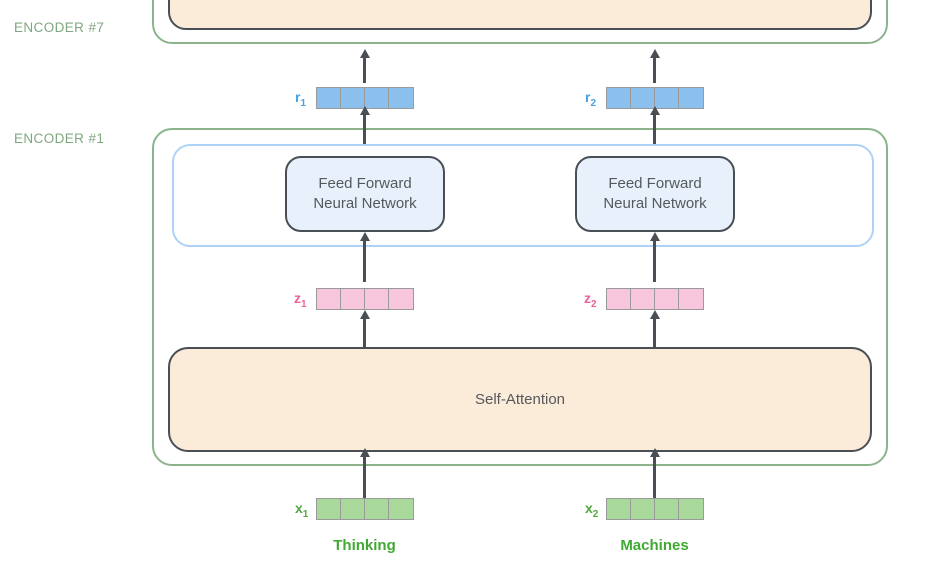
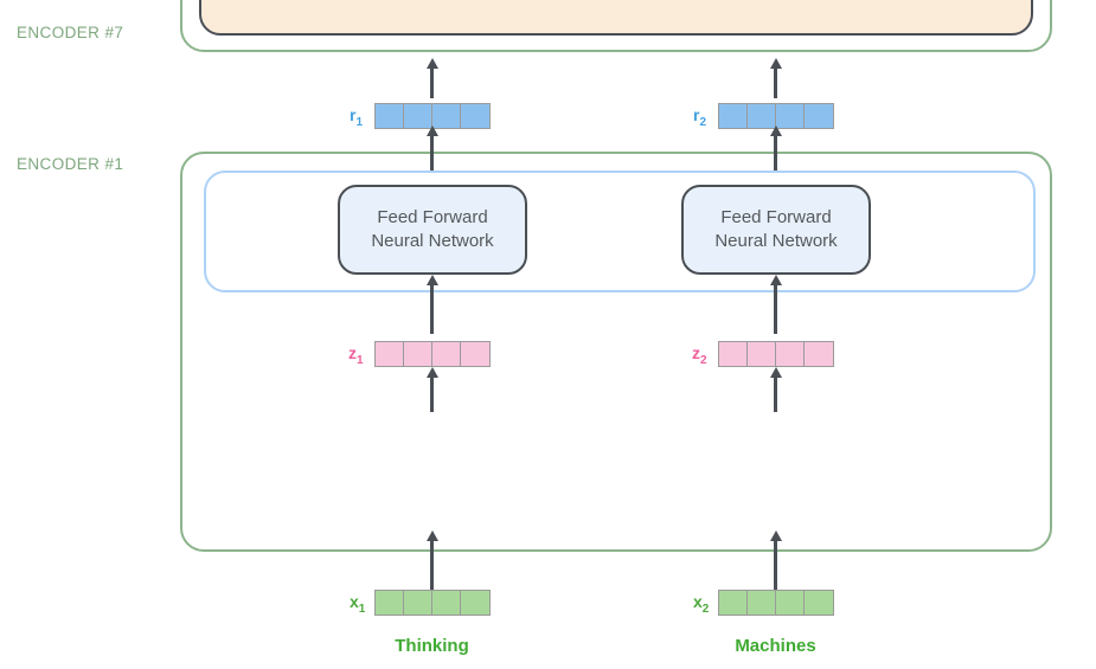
  ENCODER #7
  r1
  r2
  ENCODER #1
  Feed Forward
  Neural Network
  Feed Forward
  Neural Network
  z1
  z2
- Self-Attention
  x1
  Thinking
  x2
  Machines
